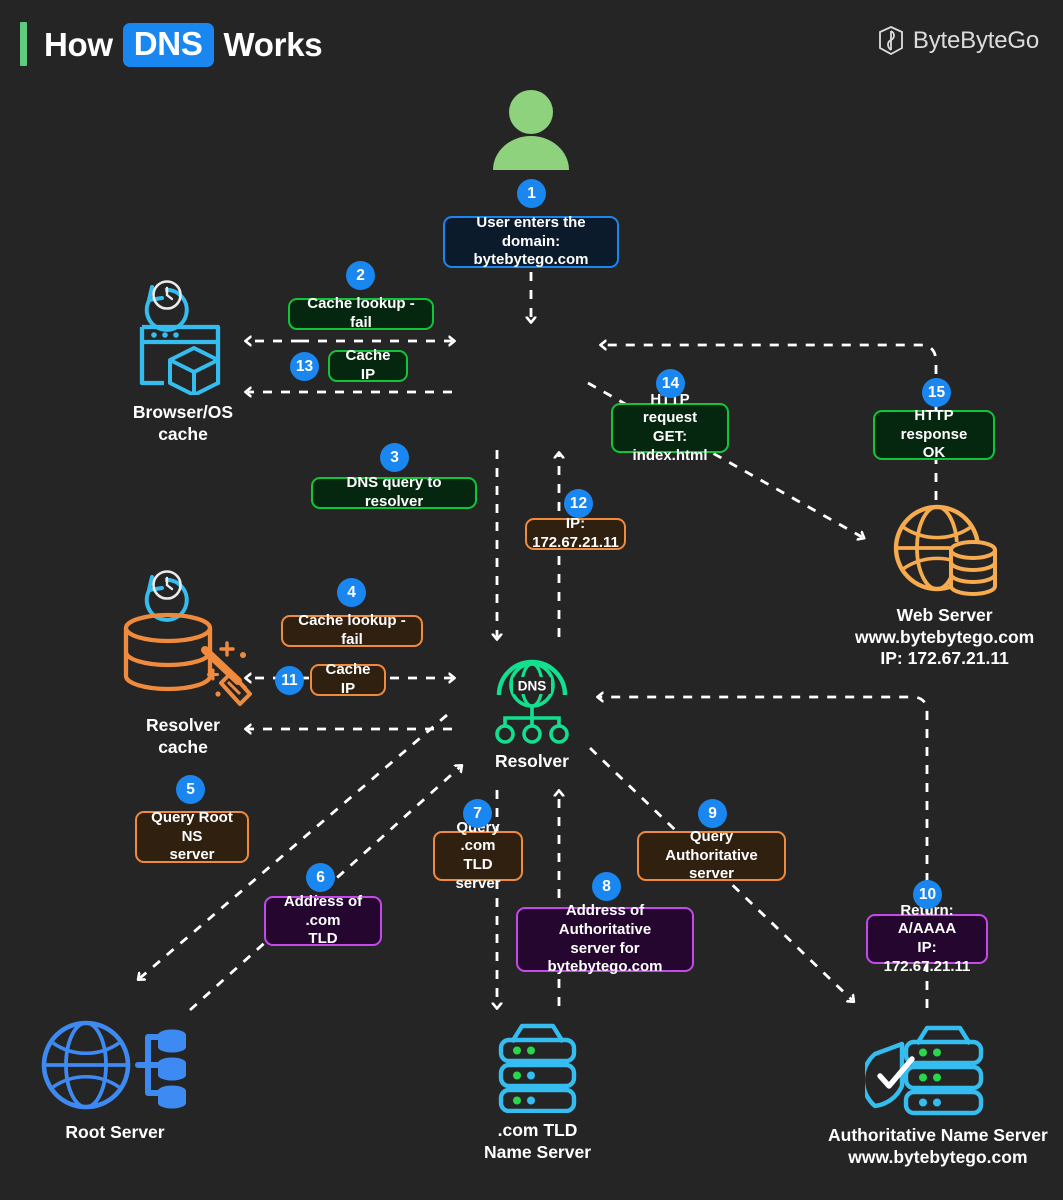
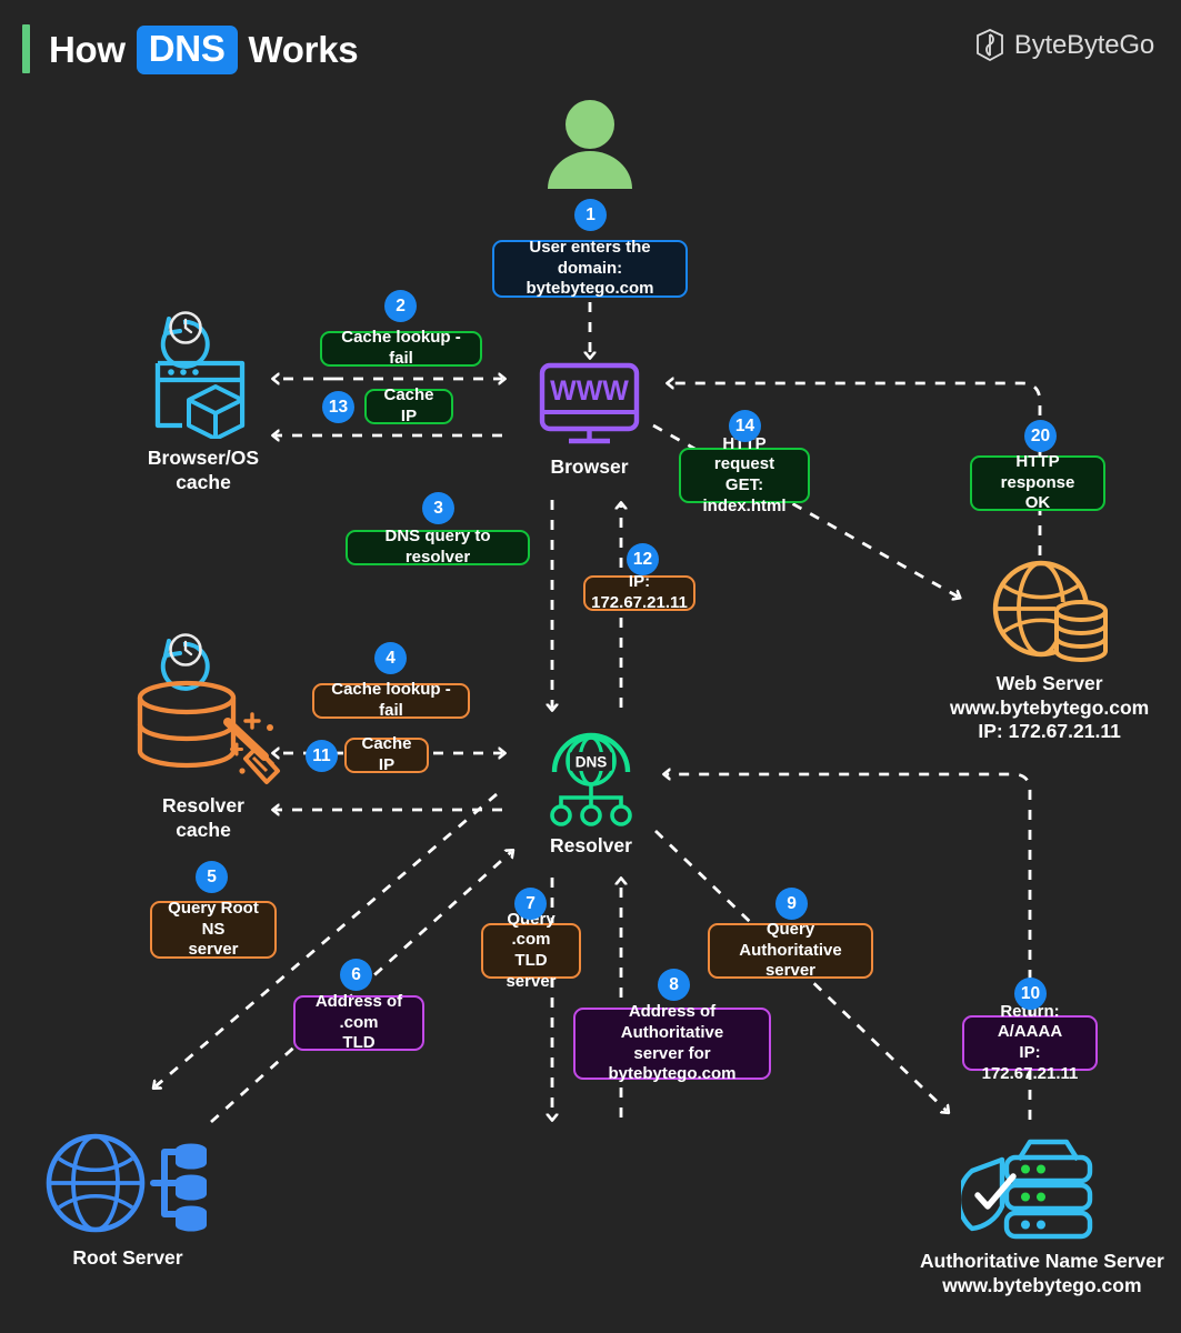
  How
  DNS
  Works
  ByteByteGo
+ WWW
+ Browser
  Browser/OS
  cache
  Resolver
  cache
  DNS
  Resolver
  Web Server
  www.bytebytego.com
  IP: 172.67.21.11
  Root Server
- .com TLD
- Name Server
  Authoritative Name Server
  www.bytebytego.com
  1
  User enters the domain:
  bytebytego.com
  2
  Cache lookup - fail
  13
  Cache IP
  3
  DNS query to resolver
  4
  Cache lookup - fail
  11
  Cache IP
  5
  Query Root NS
  server
  6
  Address of .com
  TLD
  7
  Qry .com
  TLD server
  8
  Address of Authoritative
  server for
  bytebytego.com
  9
  Query Authoritative
  server
  10
  Return: A/AAAA
  IP: 172.67.21.11
  12
  IP: 172.67.21.11
  14
  HTTP request
  GET: index.html
- 15
+ 20
  HTTP response
  OK
